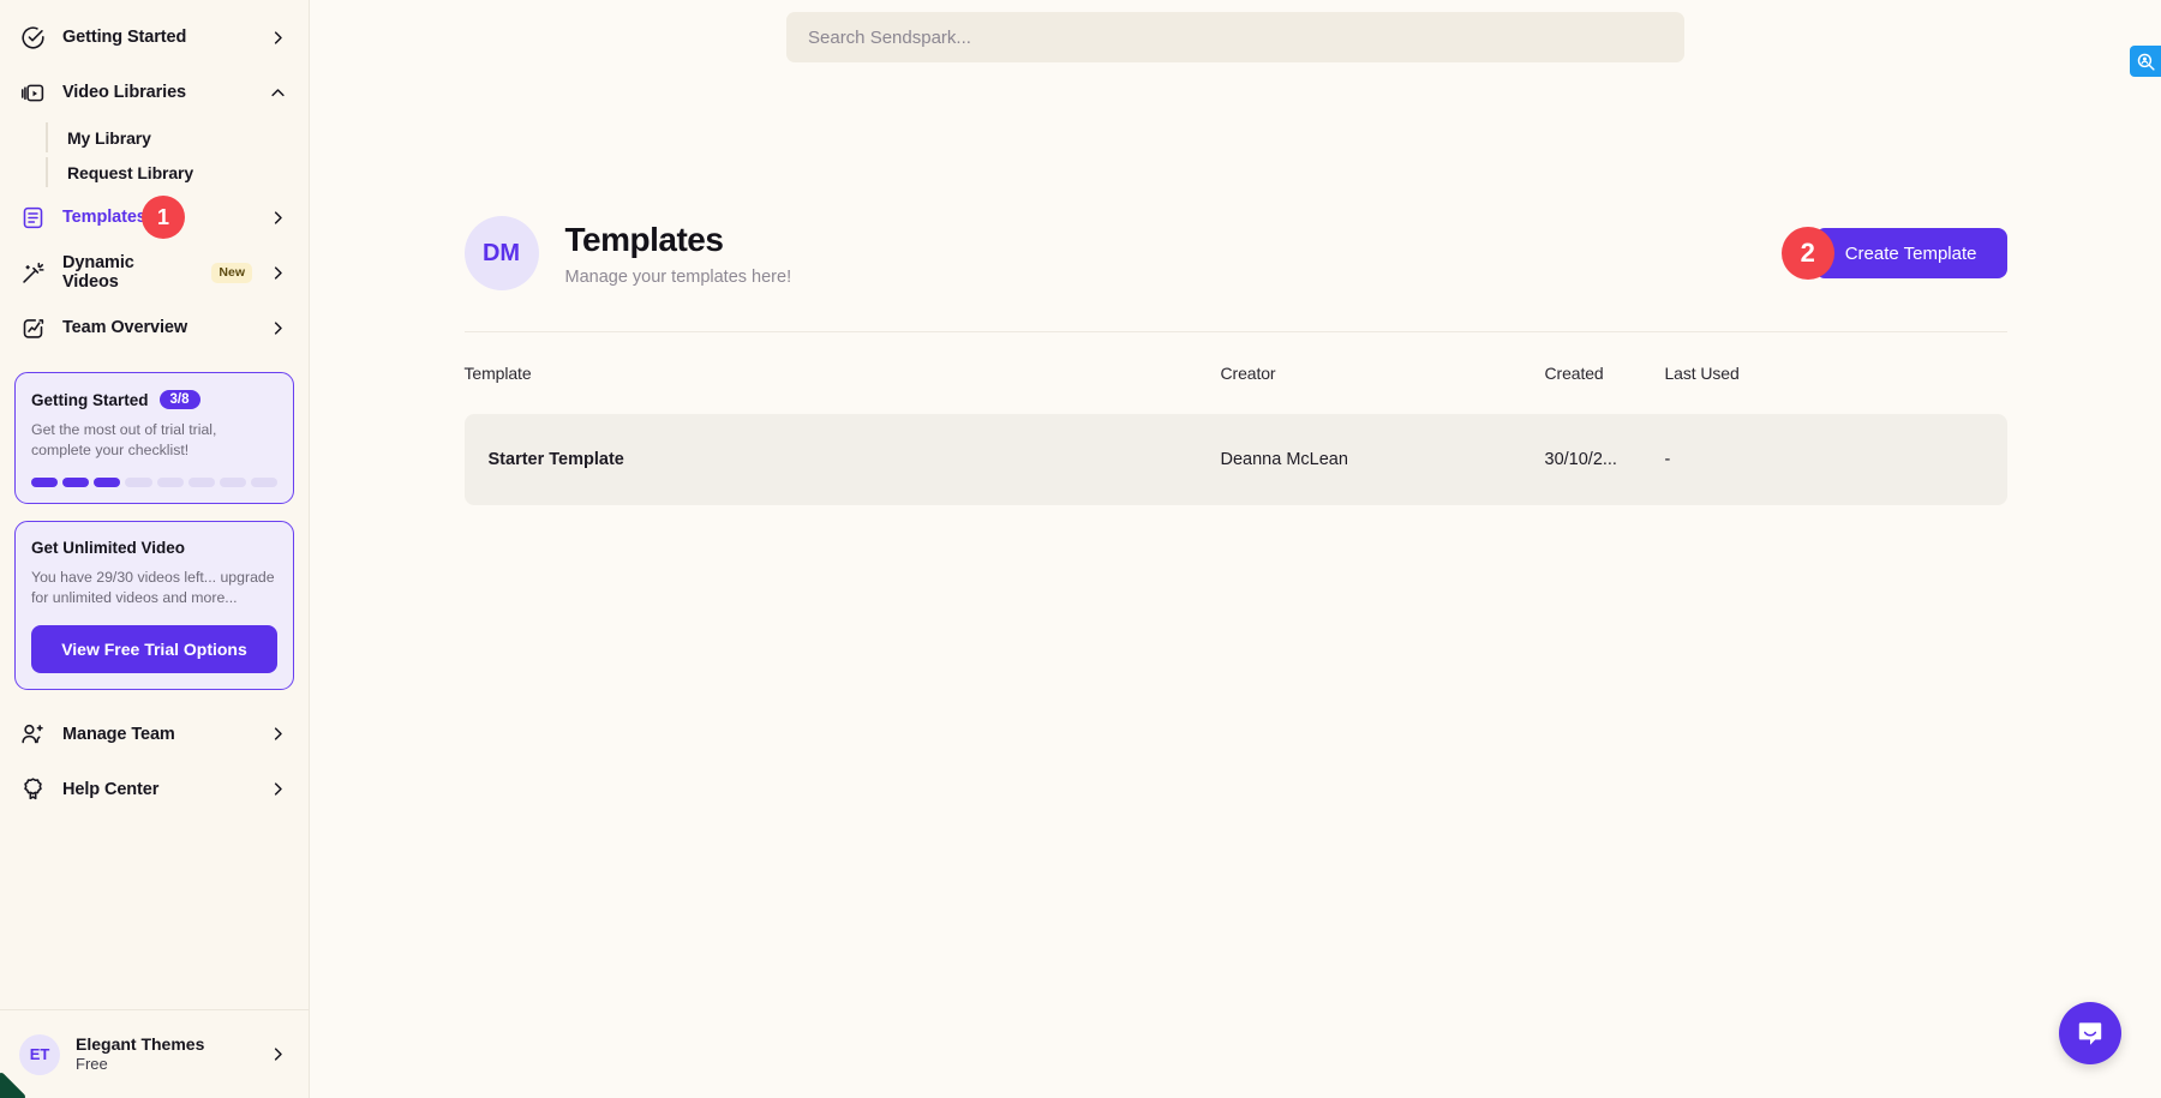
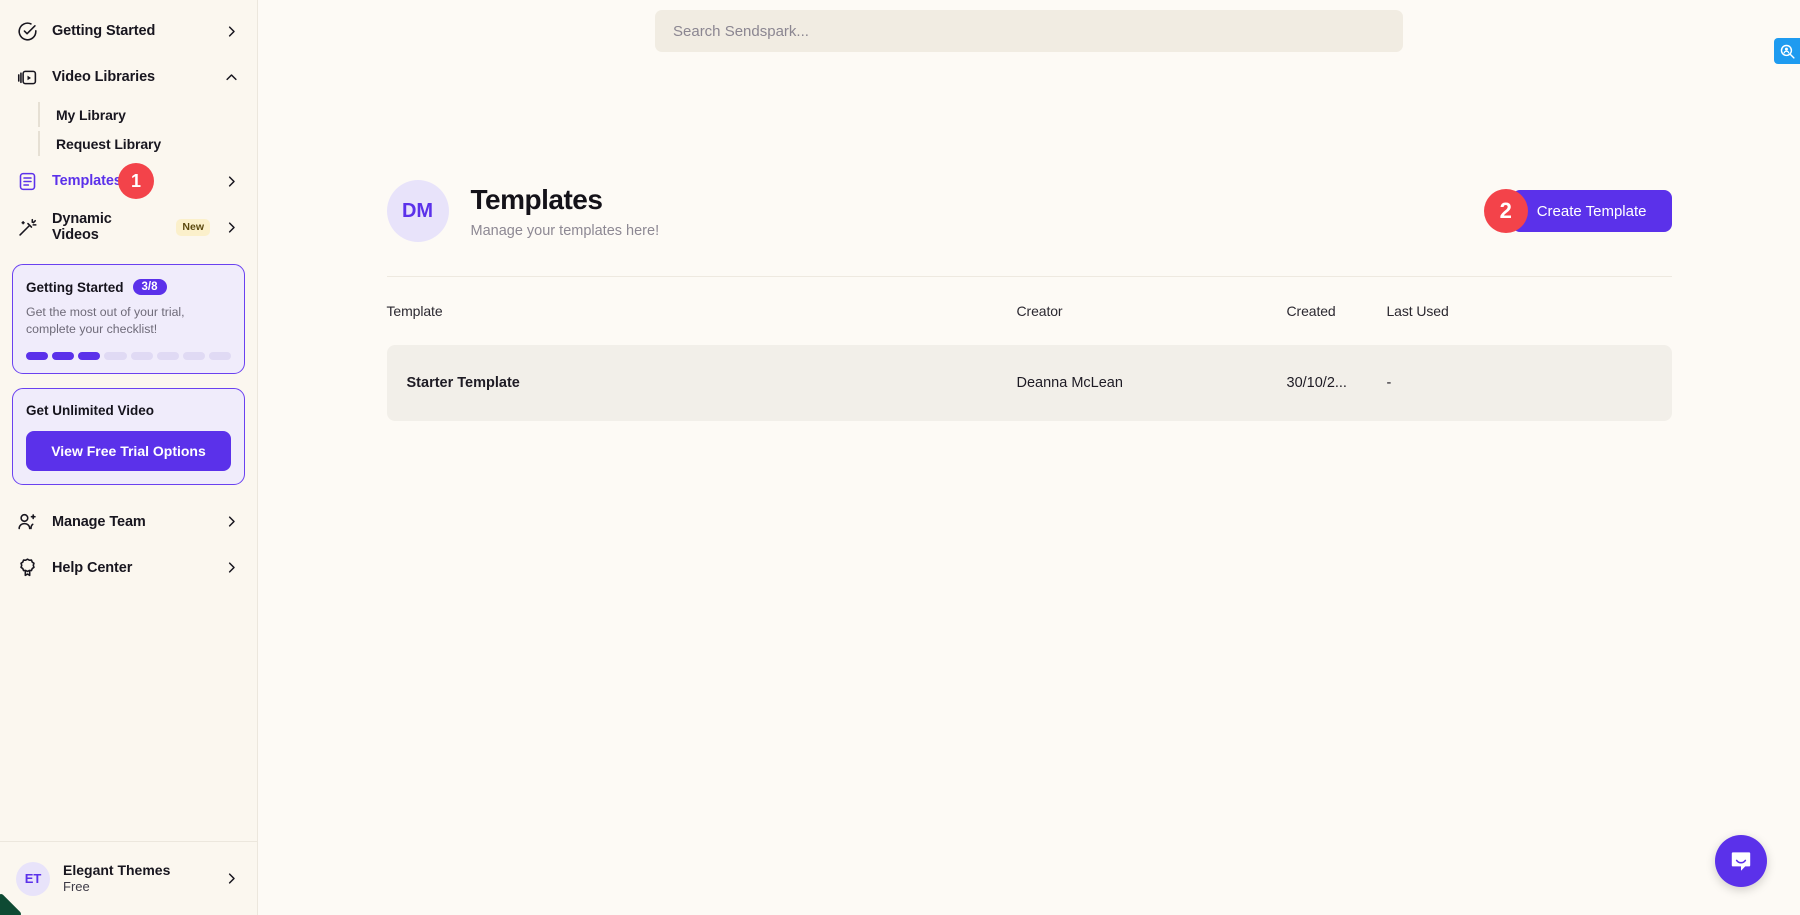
  Getting Started
  Video Libraries
  My Library
  Request Library
  Template
  1
  Dynamic Videos
  New
- Team Overview
  Getting Started
  3/8
- Get the most out of trial trial, complete your checklist!
+ Get the most out of your trial, complete your checklist!
  Get Unlimited Video
- You have 29/30 videos left... upgrade for unlimited videos and more...
  View Free Trial Options
  Manage Team
  Help Center
  ET
  Elegant Themes
  Free
  Search Sendspark...
  DM
  Templates
  Manage your templates here!
  2
  Create Template
  Template	Creator	Created	Last Used
  Starter Template	Deanna McLean	30/10/2...	-
